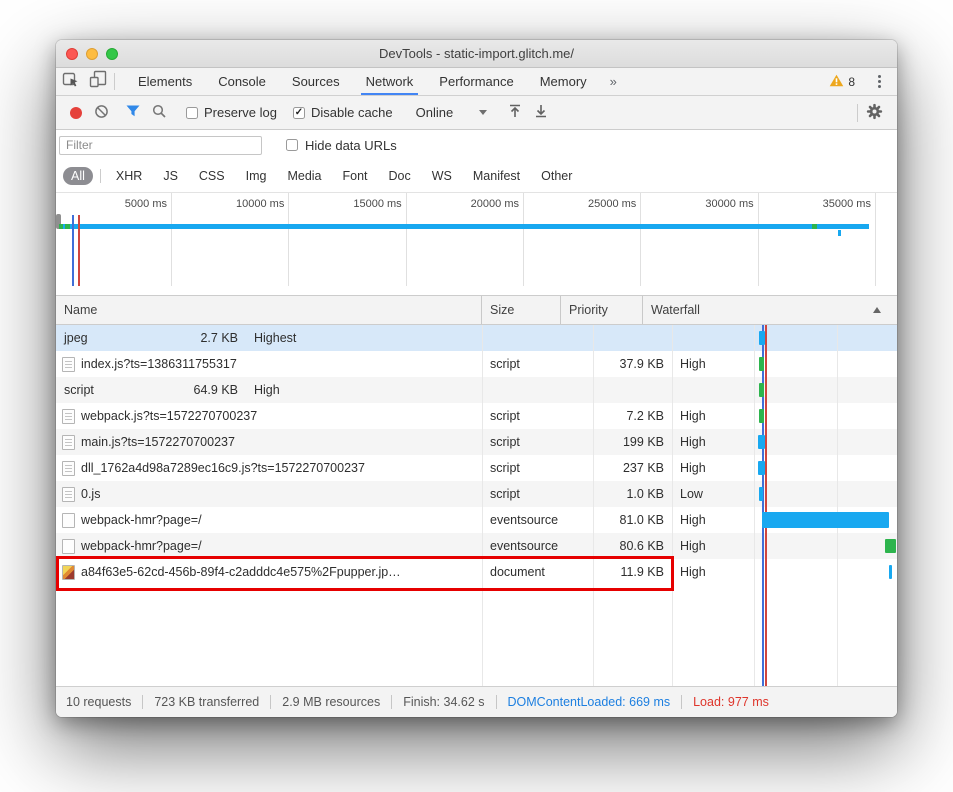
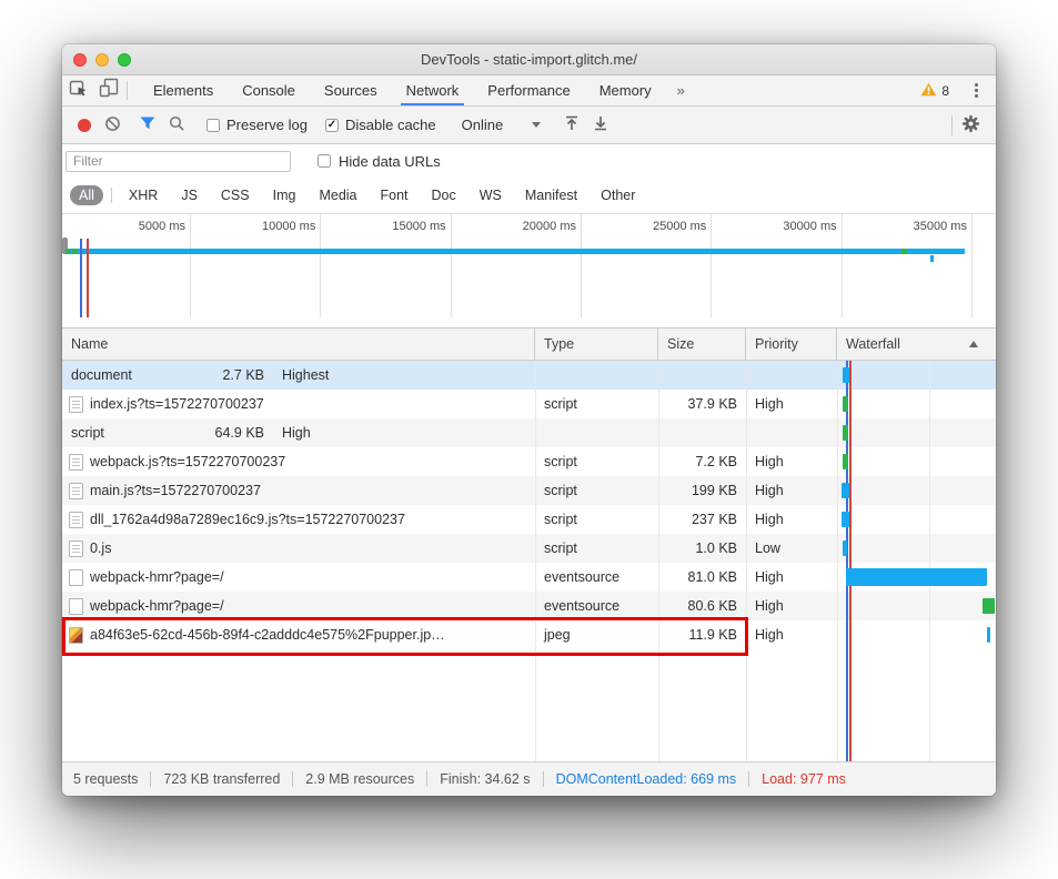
  DevTools - static-import.glitch.me/
  Elements
  Console
  Sources
  Network
  Performance
  Memory
  »
  8
  Preserve log
  Disable cache
  Online
  Filter
  Hide data URLs
  All
  XHR
  JS
  CSS
  Img
  Media
  Font
  Doc
  WS
  Manifest
  Other
  5000 ms
  10000 ms
  15000 ms
  20000 ms
  25000 ms
  30000 ms
  35000 ms
  Name
+ Type
  Size
  Priority
  Waterfall
- jpeg
+ document
  2.7 KB
  Highest
- index.js?ts=1386311755317
+ index.js?ts=1572270700237
  script
  37.9 KB
  High
  script
  64.9 KB
  High
  webpack.js?ts=1572270700237
  script
  7.2 KB
  High
  main.js?ts=1572270700237
  script
  199 KB
  High
  dll_1762a4d98a7289ec16c9.js?ts=1572270700237
  script
  237 KB
  High
  0.js
  script
  1.0 KB
  Low
  webpack-hmr?page=/
  eventsource
  81.0 KB
  High
  webpack-hmr?page=/
  eventsource
  80.6 KB
  High
  a84f63e5-62cd-456b-89f4-c2adddc4e575%2Fpupper.jp…
- document
+ jpeg
  11.9 KB
  High
- 10 requests
+ 5 requests
  723 KB transferred
  2.9 MB resources
  Finish: 34.62 s
  DOMContentLoaded: 669 ms
  Load: 977 ms
